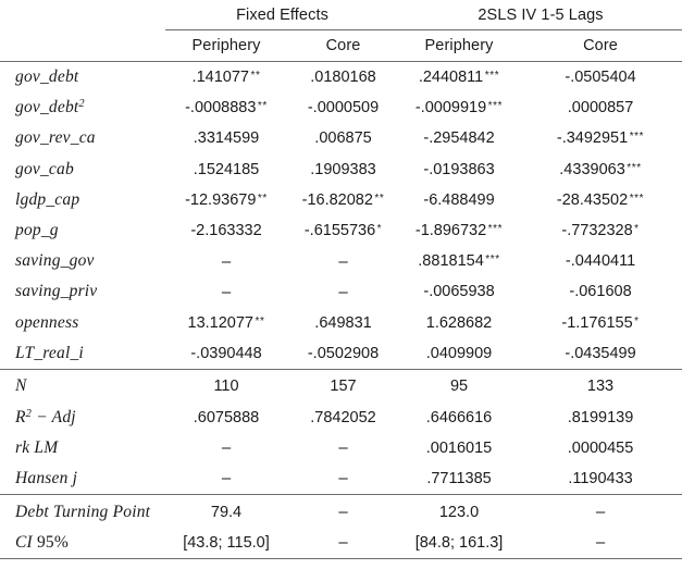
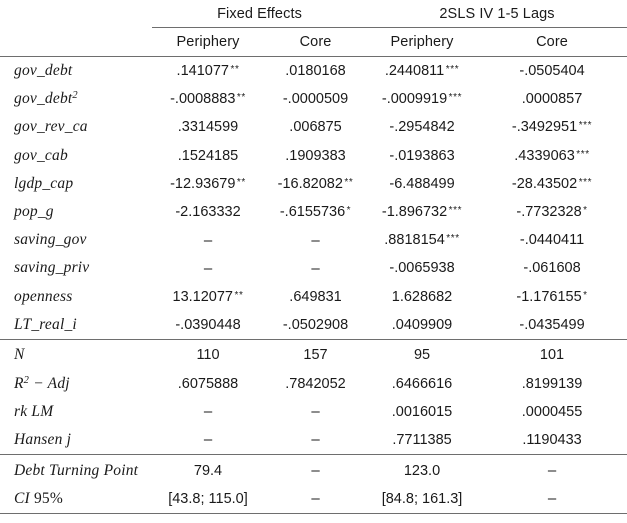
  	Fixed Effects	2SLS IV 1-5 Lags
  	Periphery	Core	Periphery	Core
  gov_debt	.141077 **	.0180168	.2440811 ***	-.0505404
  gov_debt2	-.0008883 **	-.0000509	-.0009919 ***	.0000857
  gov_rev_ca	.3314599	.006875	-.2954842	-.3492951 ***
  gov_cab	.1524185	.1909383	-.0193863	.4339063 ***
  lgdp_cap	-12.93679 **	-16.82082 **	-6.488499	-28.43502 ***
  pop_g	-2.163332	-.6155736 *	-1.896732 ***	-.7732328 *
  saving_gov	–	–	.8818154 ***	-.0440411
  saving_priv	–	–	-.0065938	-.061608
  openness	13.12077 **	.649831	1.628682	-1.176155 *
  LT_real_i	-.0390448	-.0502908	.0409909	-.0435499
- N	110	157	95	133
+ N	110	157	95	101
  R2 − Adj	.6075888	.7842052	.6466616	.8199139
  rk LM	–	–	.0016015	.0000455
  Hansen j	–	–	.7711385	.1190433
  Debt Turning Point	79.4	–	123.0	–
  CI 95%	[43.8; 115.0]	–	[84.8; 161.3]	–
